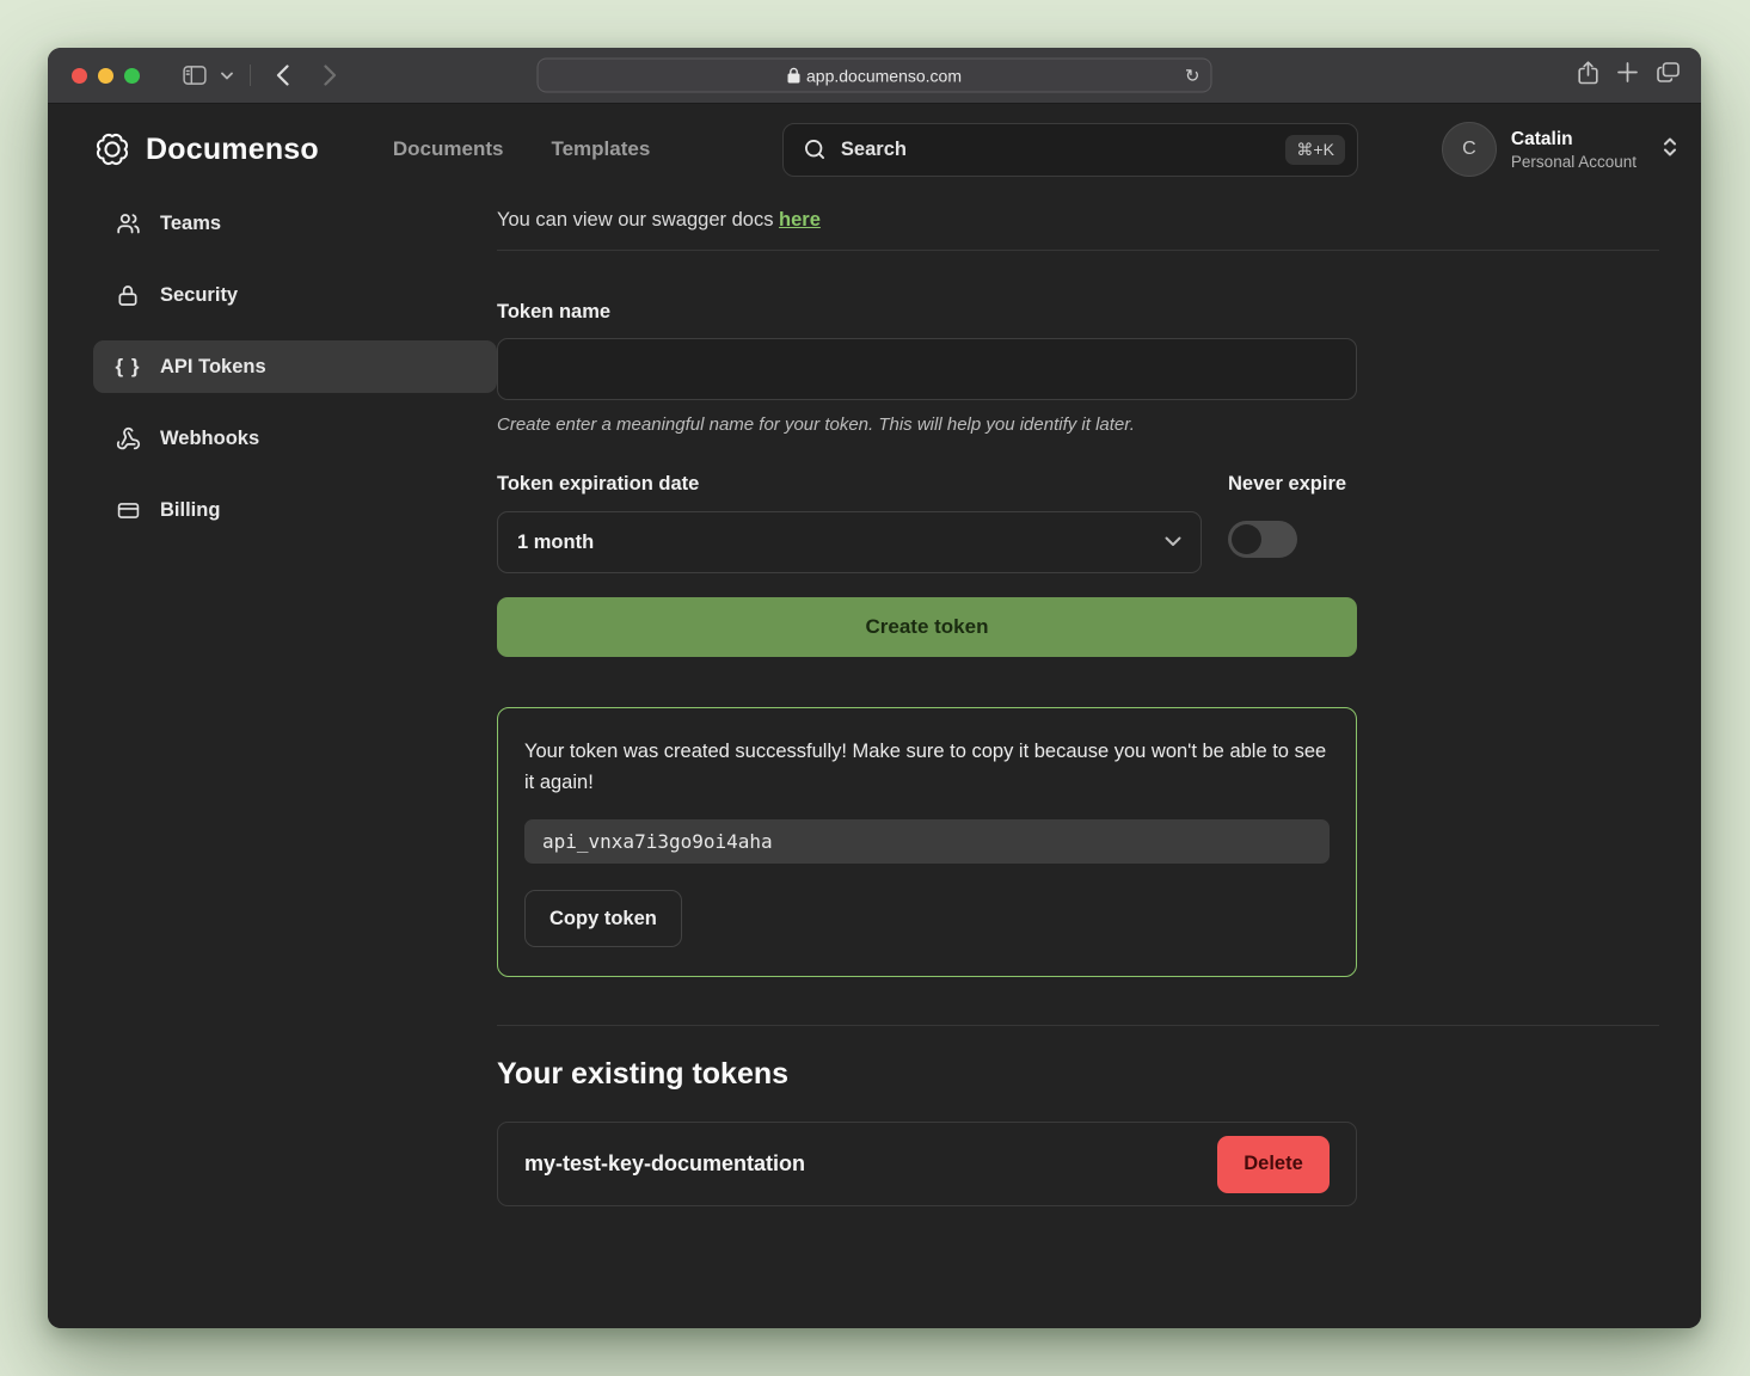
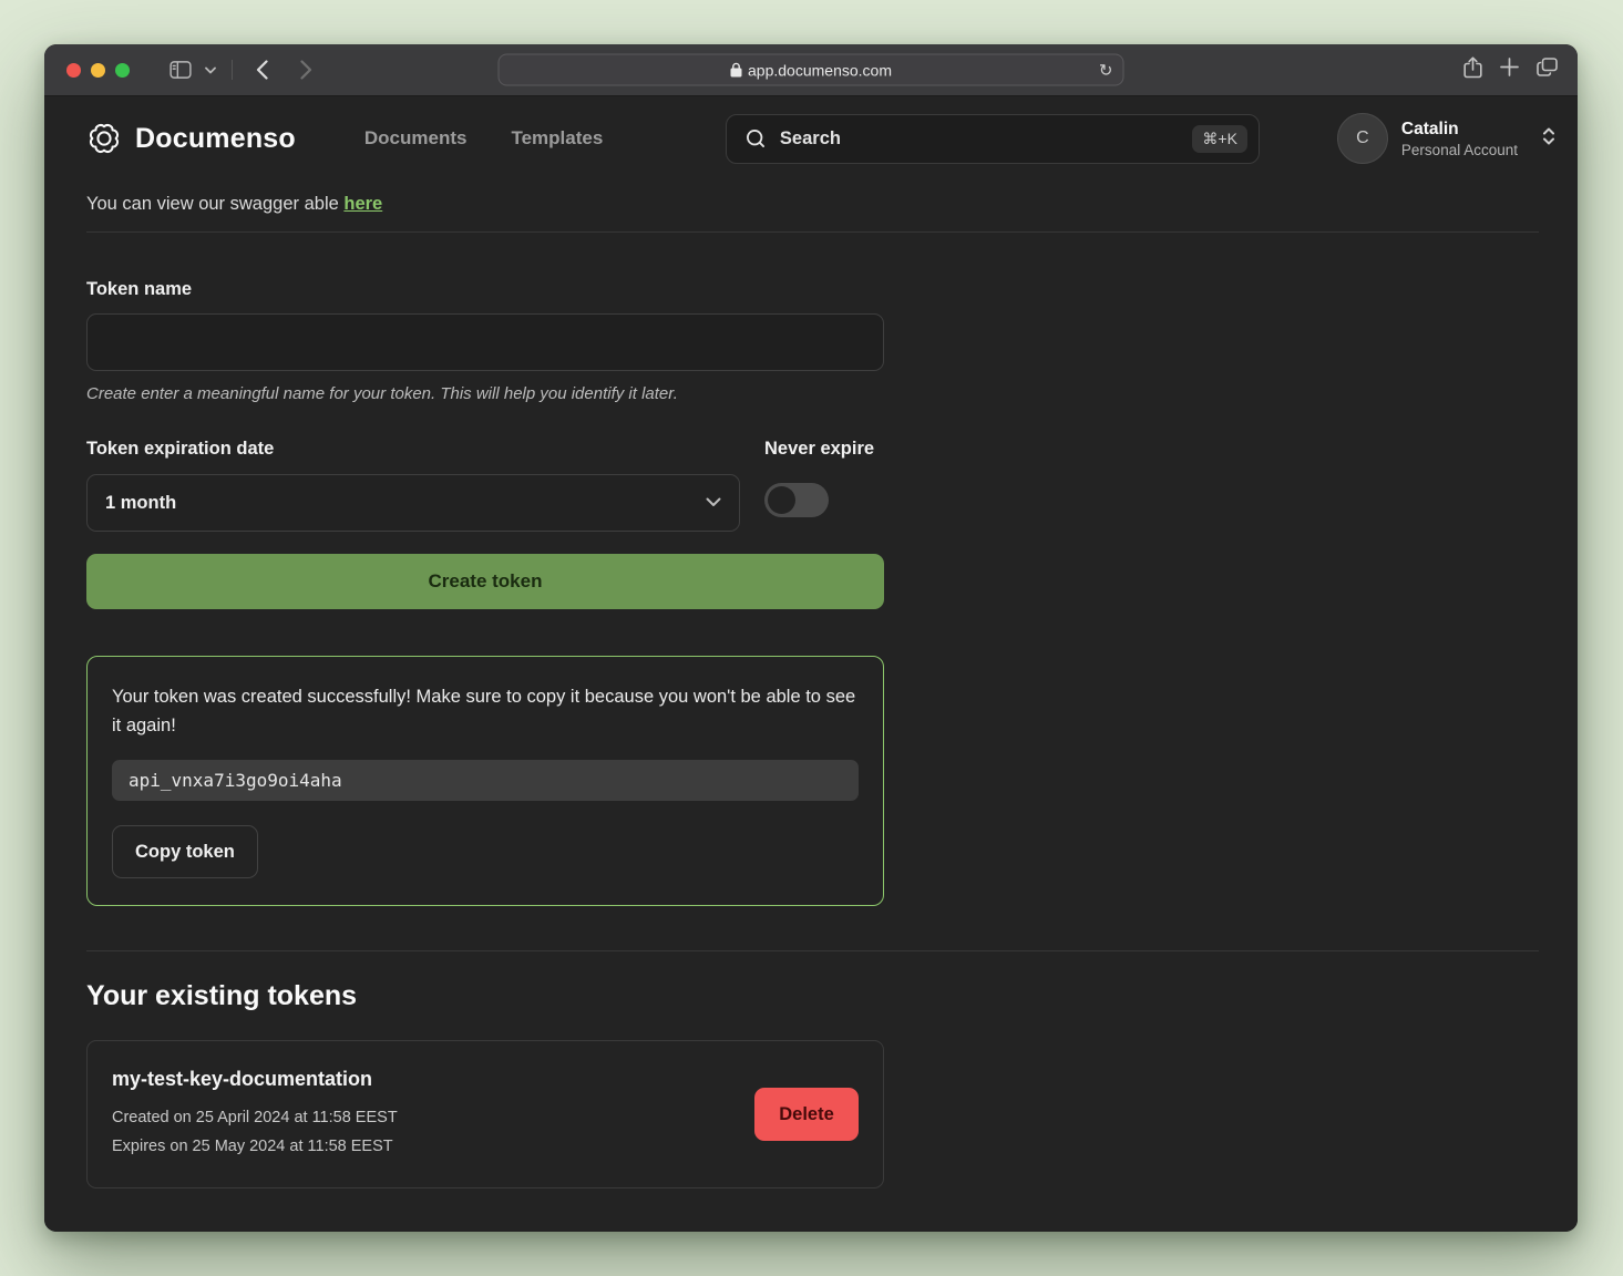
  app.documenso.com
  ↻
  Documenso
  Documents
  Templates
  Search
  ⌘+K
  C
  Catalin
  Personal Account
- Teams
- Security
- { }
- API Tokens
- Webhooks
- Billing
- You can view our swagger docs here
+ You can view our swagger able here
  Token name
  Create enter a meaningful name for your token. This will help you identify it later.
  Token expiration date
  1 month
  Never expire
  Create token
  Your token was created successfully! Make sure to copy it because you won't be able to see it again!
  api_vnxa7i3go9oi4aha
  Copy token
  Your existing tokens
  my-test-key-documentation
+ Created on 25 April 2024 at 11:58 EEST
+ Expires on 25 May 2024 at 11:58 EEST
  Delete
